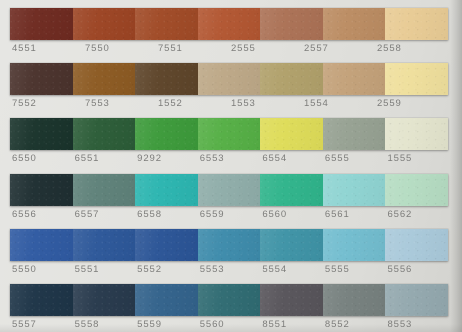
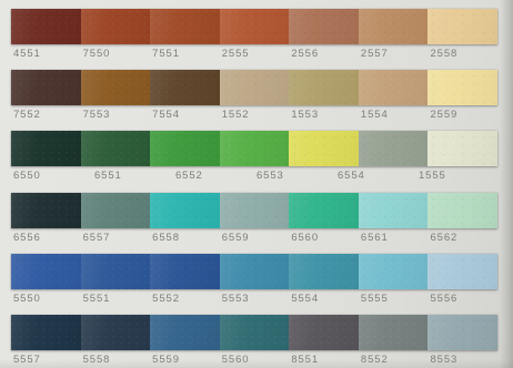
  4551
  7550
  7551
  2555
+ 2556
  2557
  2558
  7552
  7553
+ 7554
  1552
  1553
  1554
  2559
  6550
  6551
- 9292
+ 6552
  6553
  6554
- 6555
  1555
  6556
  6557
  6558
  6559
  6560
  6561
  6562
  5550
  5551
  5552
  5553
  5554
  5555
  5556
